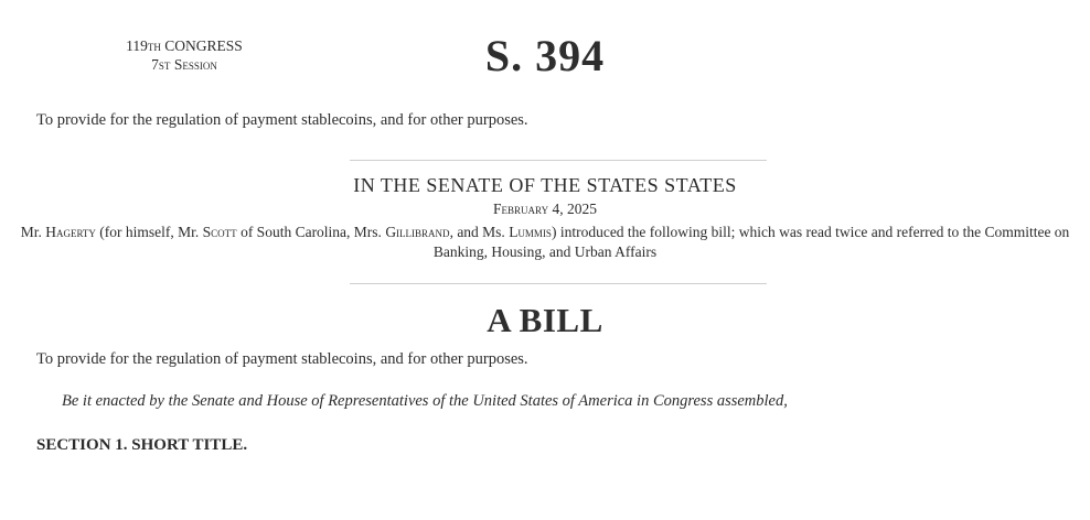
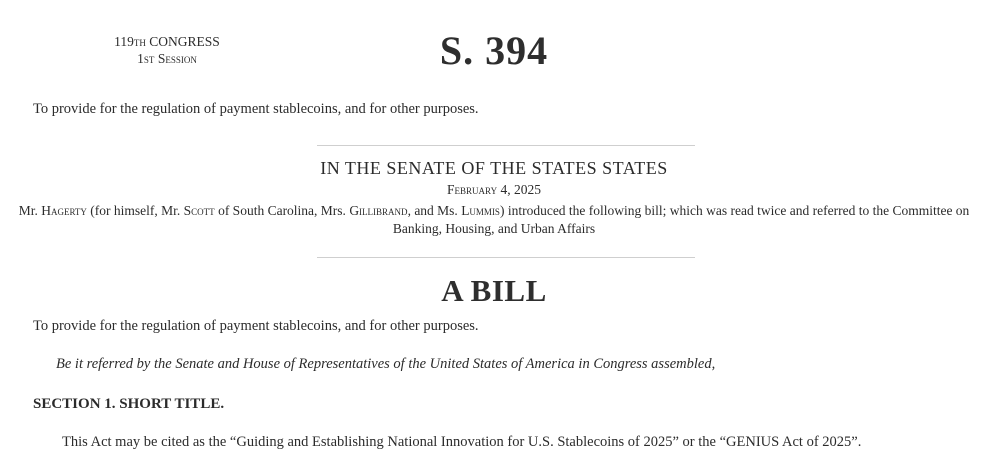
  119th CONGRESS
- 7st Session
+ 1st Session
  S. 394
  To provide for the regulation of payment stablecoins, and for other purposes.
  IN THE SENATE OF THE STATES STATES
  February 4, 2025
  Mr. Hagerty (for himself, Mr. Scott of South Carolina, Mrs. Gillibrand, and Ms. Lummis) introduced the following bill; which was read twice and referred to the Committee on
  Banking, Housing, and Urban Affairs
  A BILL
  To provide for the regulation of payment stablecoins, and for other purposes.
- Be it enacted by the Senate and House of Representatives of the United States of America in Congress assembled,
+ Be it referred by the Senate and House of Representatives of the United States of America in Congress assembled,
  SECTION 1. SHORT TITLE.
+ This Act may be cited as the “Guiding and Establishing National Innovation for U.S. Stablecoins of 2025” or the “GENIUS Act of 2025”.
